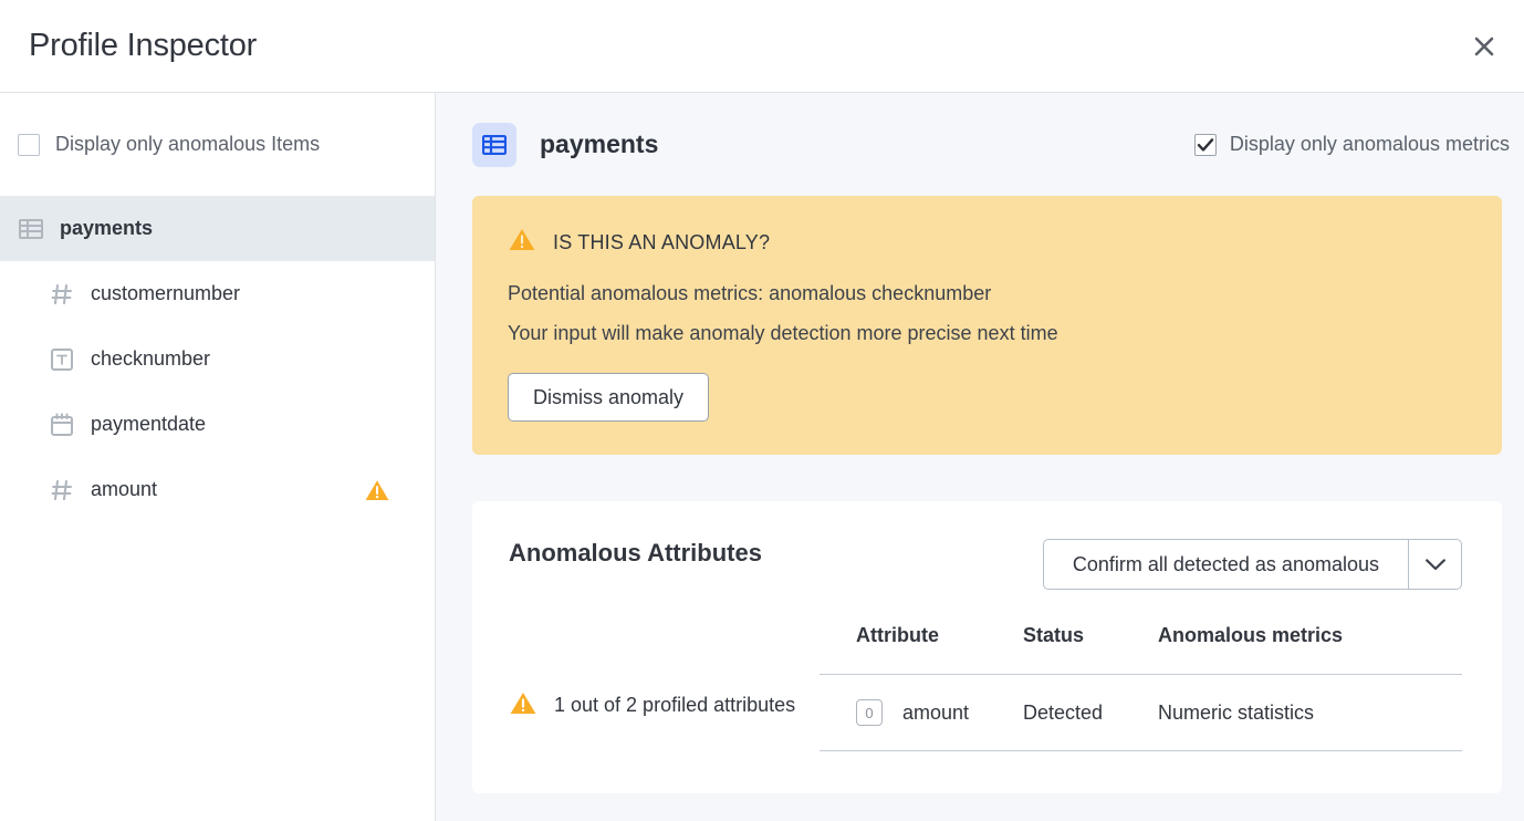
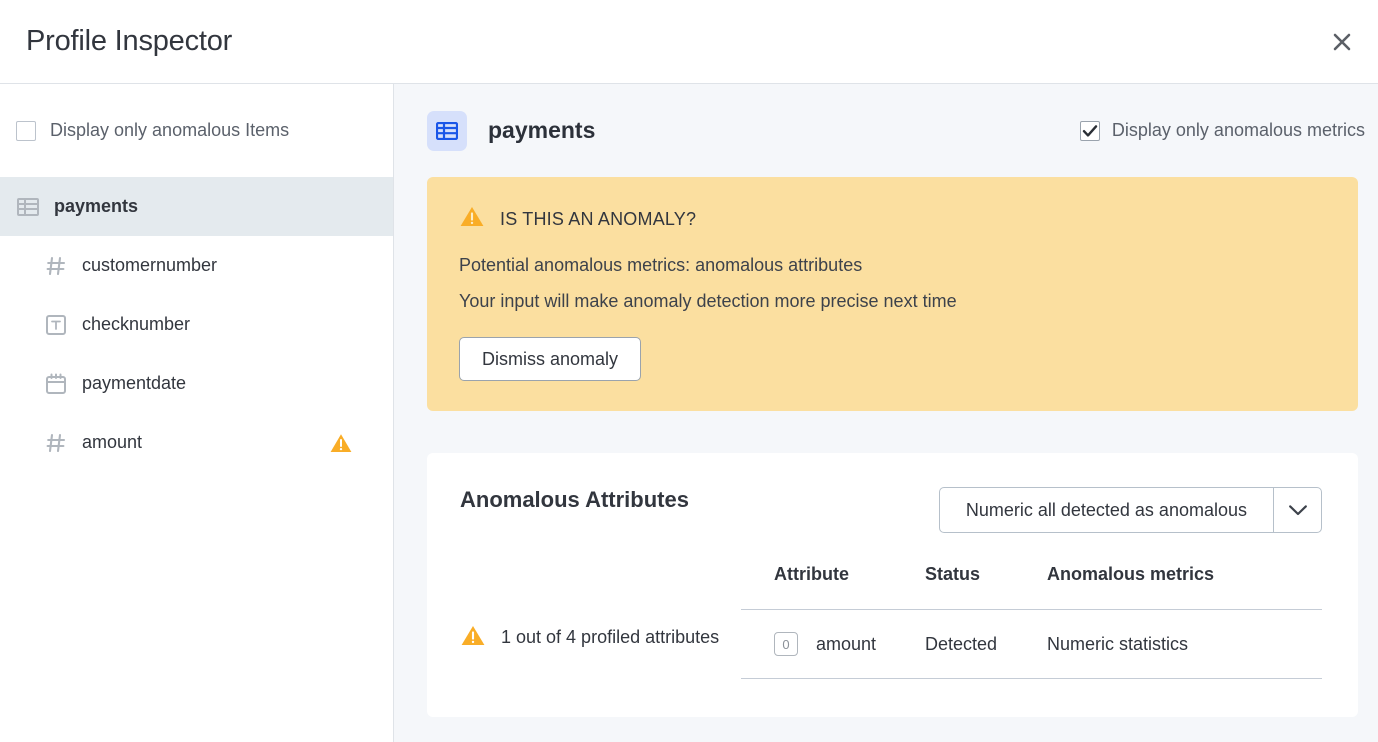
  Profile Inspector
  Display only anomalous Items
  payments
  customernumber
  checknumber
  paymentdate
  amount
  payments
  Display only anomalous metrics
  IS THIS AN ANOMALY?
- Potential anomalous metrics: anomalous checknumber
+ Potential anomalous metrics: anomalous attributes
  Your input will make anomaly detection more precise next time
  Dismiss anomaly
  Anomalous Attributes
- Confirm all detected as anomalous
+ Numeric all detected as anomalous
- 1 out of 2 profiled attributes
+ 1 out of 4 profiled attributes
  Attribute	Status	Anomalous metrics
  0 amount	Detected	Numeric statistics
